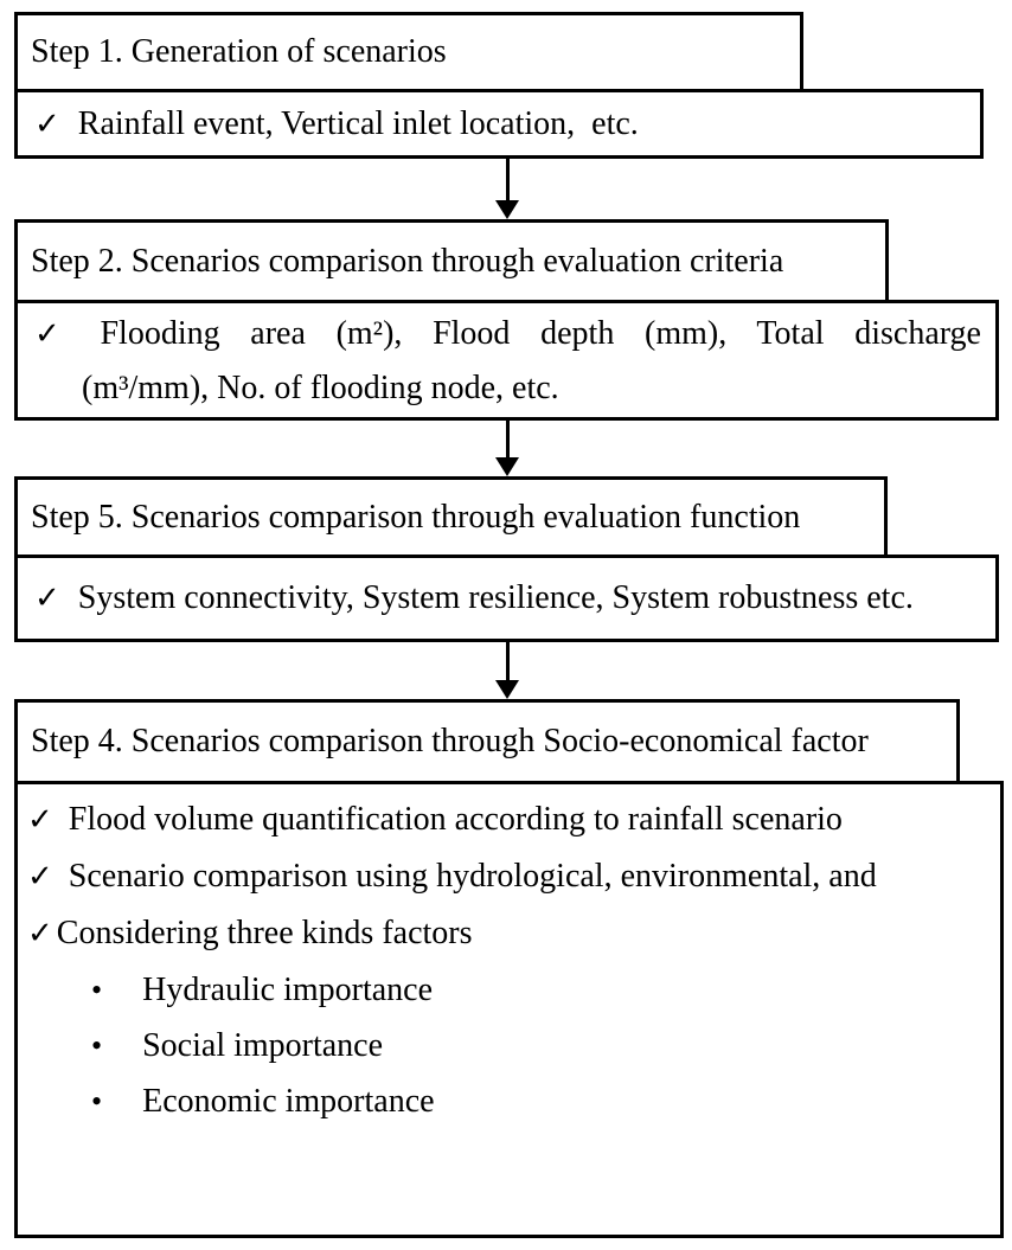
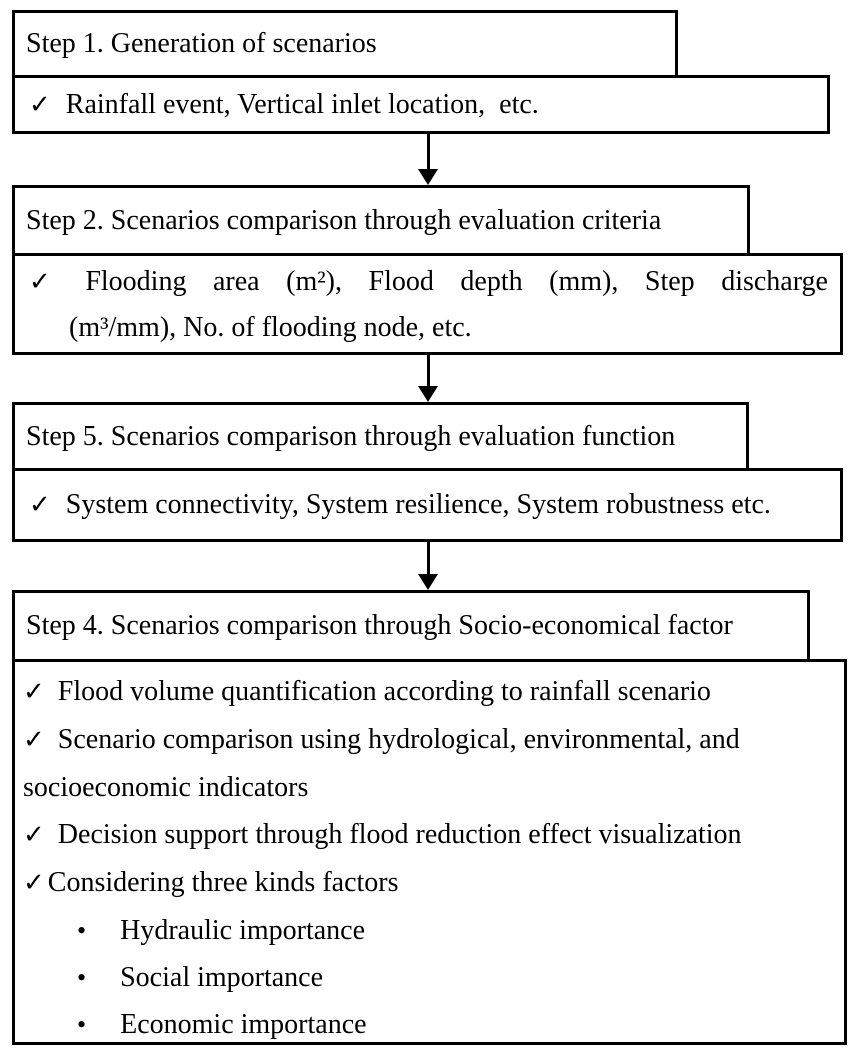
  Step 1. Generation of scenarios
  ✓ Rainfall event, Vertical inlet location, etc.
  Step 2. Scenarios comparison through evaluation criteria
- ✓ Flooding area (m²), Flood depth (mm), Total discharge
+ ✓ Flooding area (m²), Flood depth (mm), Step discharge
  (m³/mm), No. of flooding node, etc.
  Step 5. Scenarios comparison through evaluation function
  ✓ System connectivity, System resilience, System robustness etc.
  Step 4. Scenarios comparison through Socio-economical factor
  ✓ Flood volume quantification according to rainfall scenario
  ✓ Scenario comparison using hydrological, environmental, and
+ socioeconomic indicators
+ ✓ Decision support through flood reduction effect visualization
  ✓Considering three kinds factors
  • Hydraulic importance
  • Social importance
  • Economic importance
